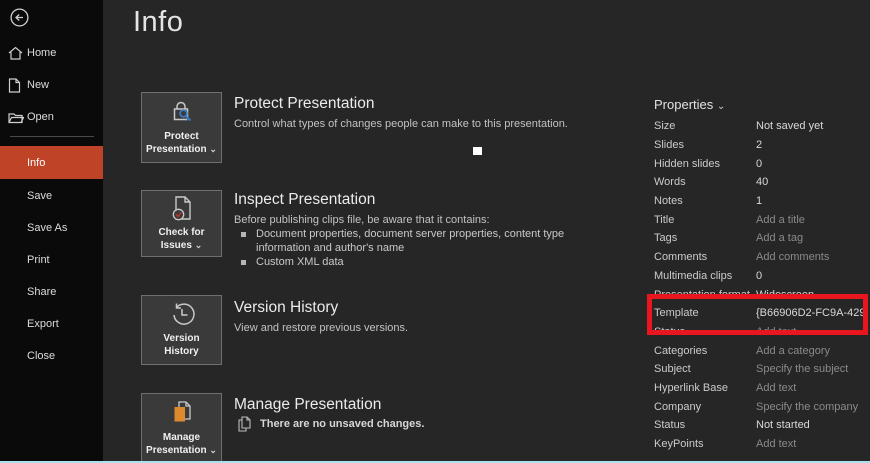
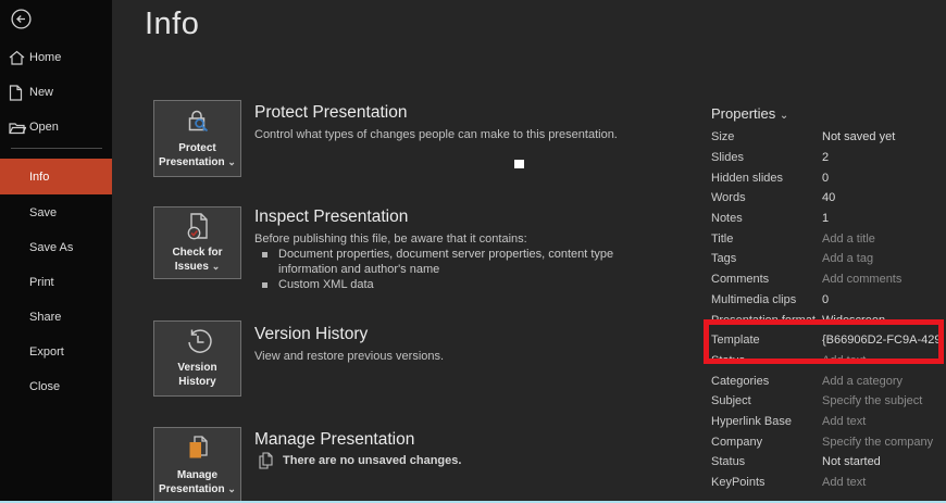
  Home
  New
  Open
  Info
  Save
  Save As
  Print
  Share
  Export
  Close
  Info
  Protect
  Presentation ⌄
  Protect Presentation
  Control what types of changes people can make to this presentation.
  Check for
  Issues ⌄
  Inspect Presentation
- Before publishing clips file, be aware that it contains:
+ Before publishing this file, be aware that it contains:
  Document properties, document server properties, content type information and author's name
  Custom XML data
  Version
  History
  Version History
  View and restore previous versions.
  Manage
  Presentation ⌄
  Manage Presentation
  There are no unsaved changes.
  Properties ⌄
  Size
  Not saved yet
  Slides
  2
  Hidden slides
  0
  Words
  40
  Notes
  1
  Title
  Add a title
  Tags
  Add a tag
  Comments
  Add comments
  Multimedia clips
  0
  Presentation format
  Widescreen
  Template
  {B66906D2-FC9A-429
  Status
  Add text
  Categories
  Add a category
  Subject
  Specify the subject
  Hyperlink Base
  Add text
  Company
  Specify the company
  Status
  Not started
  KeyPoints
  Add text
